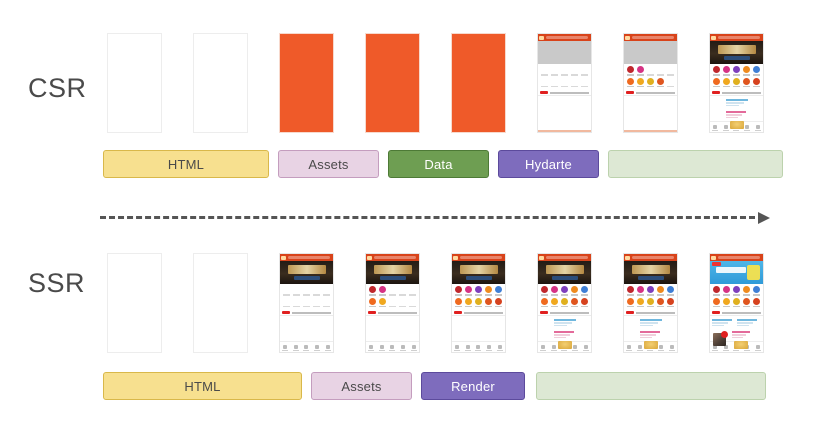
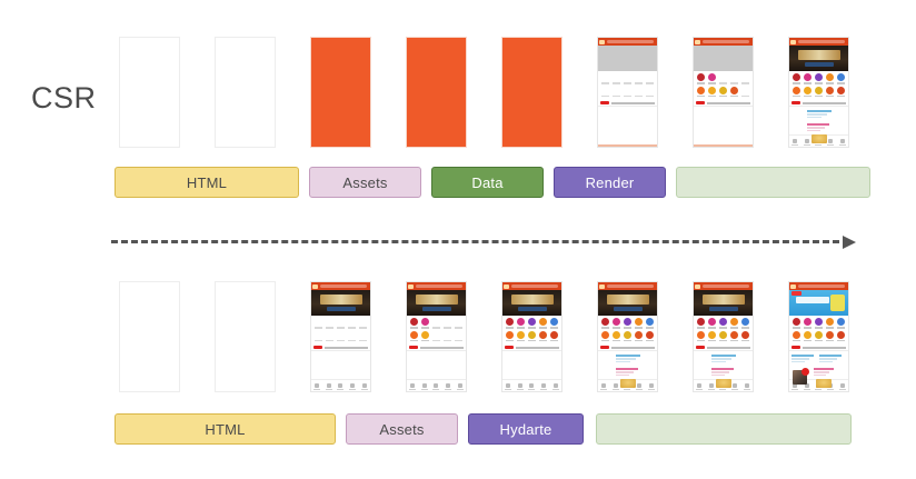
  CSR
  HTML
  Assets
  Data
- Hydarte
+ Render
- SSR
  HTML
  Assets
- Render
+ Hydarte
